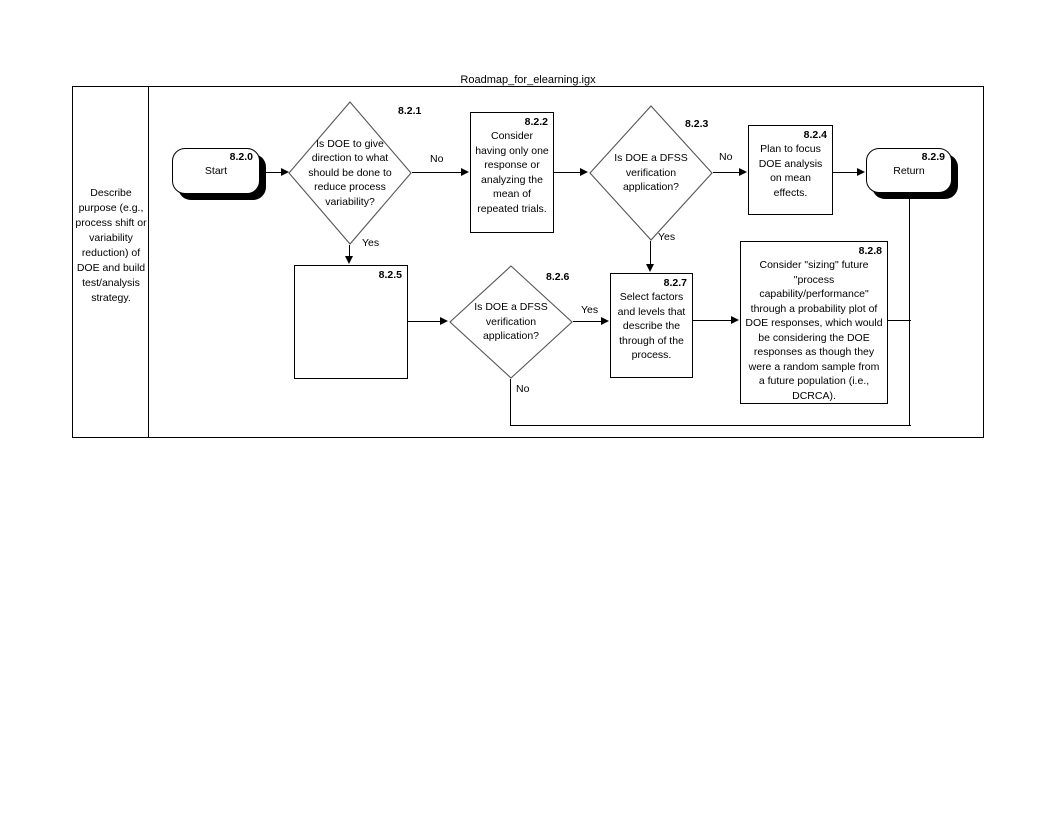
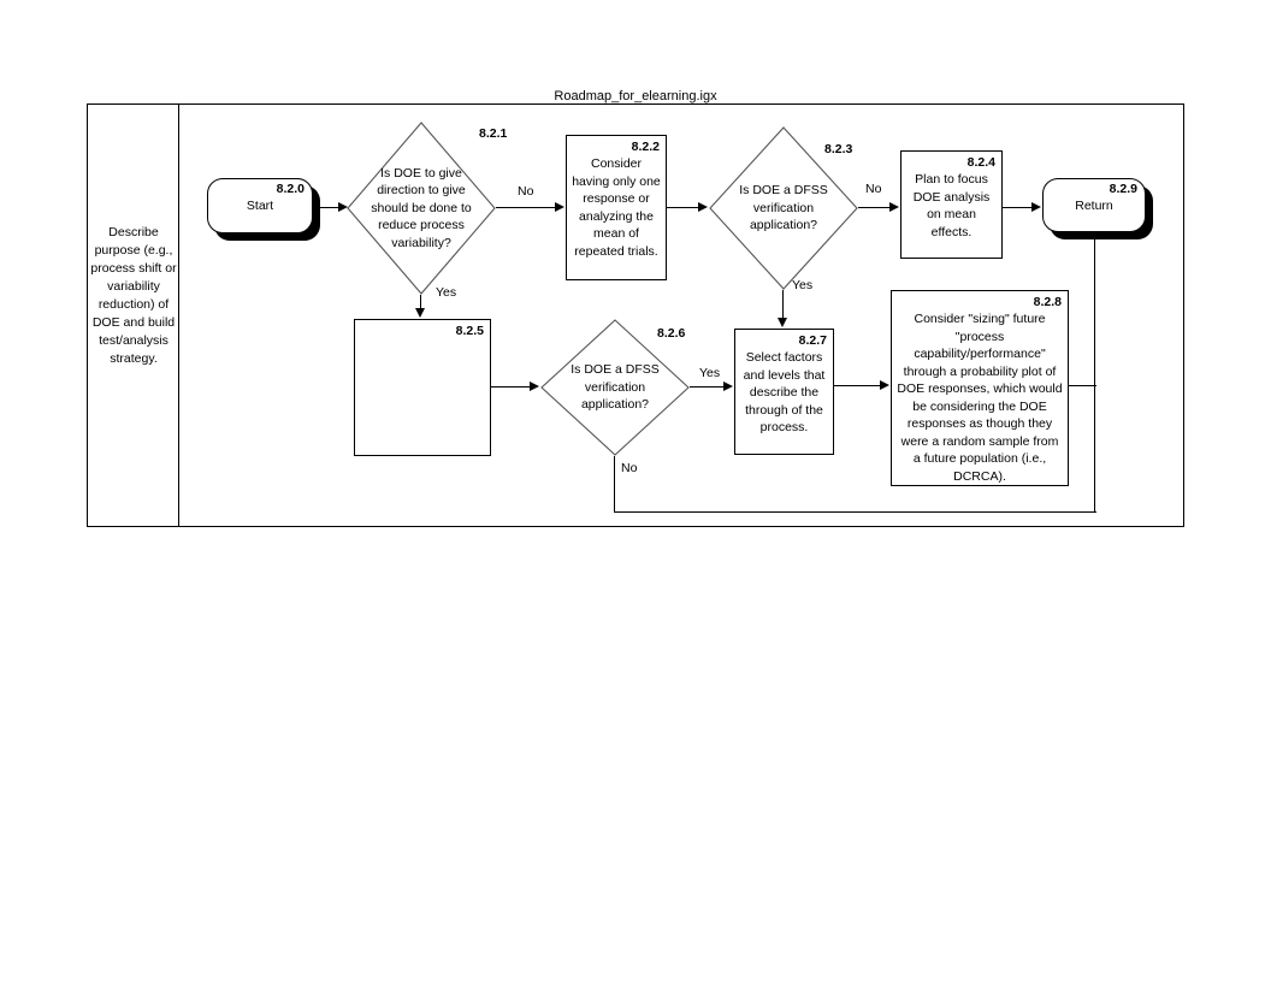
  Roadmap_for_elearning.igx
  Describe purpose (e.g., process shift or variability reduction) of DOE and build test/analysis strategy.
  8.2.0
  Start
- Is DOE to give direction to what should be done to reduce process variability?
+ Is DOE to give direction to give should be done to reduce process variability?
  8.2.1
  8.2.2
  Consider having only one response or analyzing the mean of repeated trials.
  Is DOE a DFSS verification application?
  8.2.3
  8.2.4
  Plan to focus DOE analysis on mean effects.
  8.2.9
  Return
  8.2.5
  Is DOE a DFSS verification application?
  8.2.6
  8.2.7
  Select factors and levels that describe the through of the process.
  8.2.8
  Consider "sizing" future "process capability/performance" through a probability plot of DOE responses, which would be considering the DOE responses as though they were a random sample from a future population (i.e., DCRCA).
  No
  Yes
  No
  Yes
  Yes
  No
